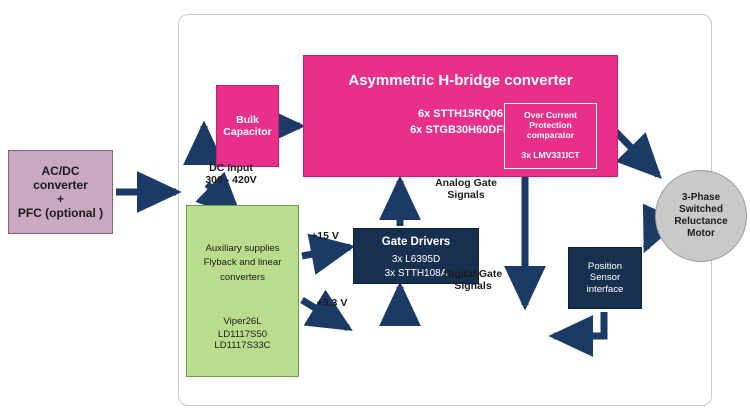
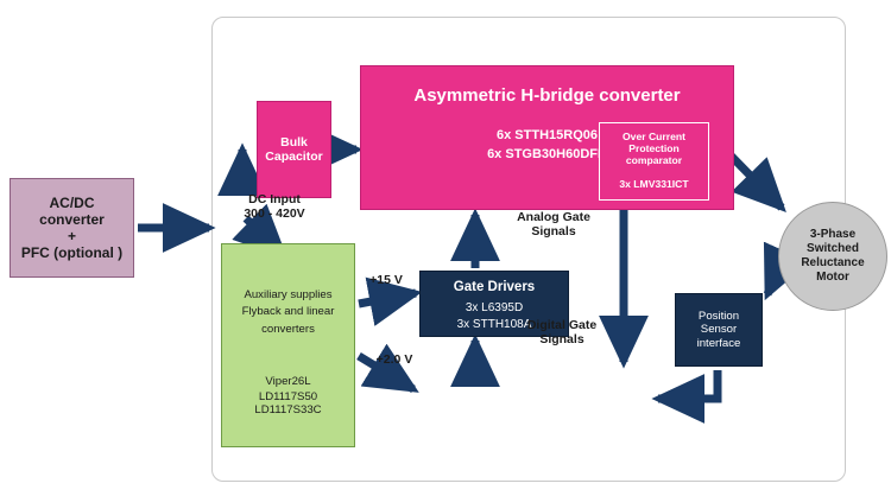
  AC/DC
  converter
  +
  PFC (optional )
  Bulk
  Capacitor
  Asymmetric H-bridge converter
  6x STTH15RQ06
  6x STGB30H60DF
  Over Current
  Protection
  comparator
  3x LMV331ICT
  Auxiliary supplies
  Flyback and linear
  converters
  Viper26L
  LD1117S50
  LD1117S33C
  Gate Drivers
  3x L6395D
  3x STTH108A
  Position
  Sensor
  interface
  3-Phase
  Switched
  Reluctance
  Motor
  DC Input
  300 - 420V
  +15 V
- +3.3 V
+ +2.0 V
  Analog Gate
  Signals
  Digital Gate
  Signals
